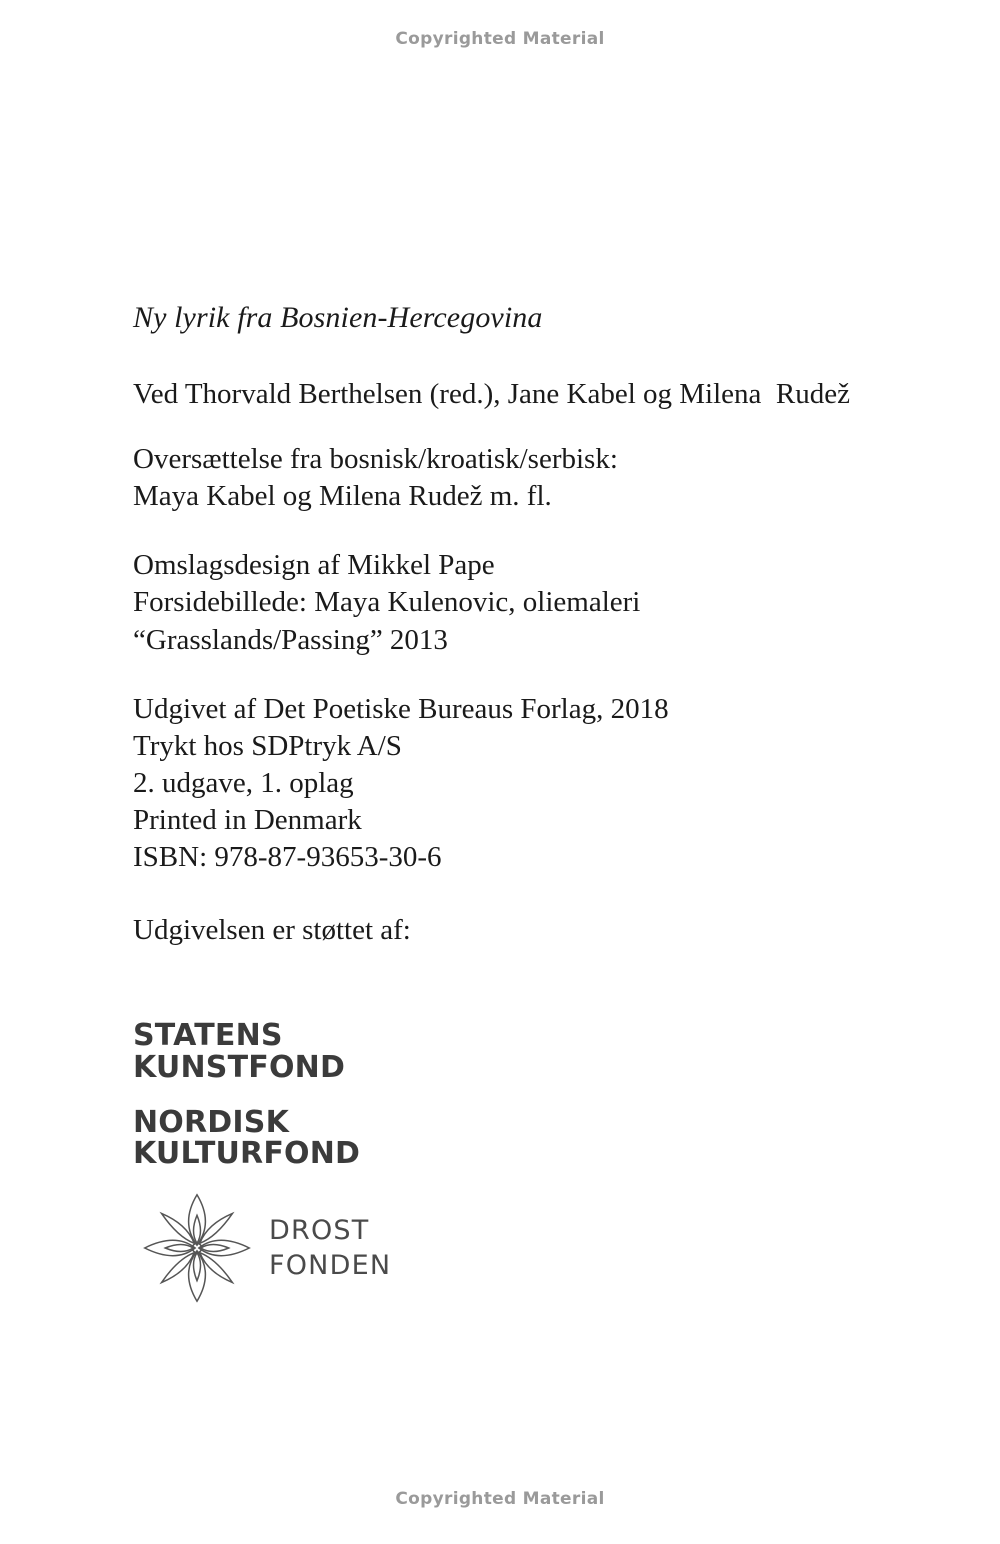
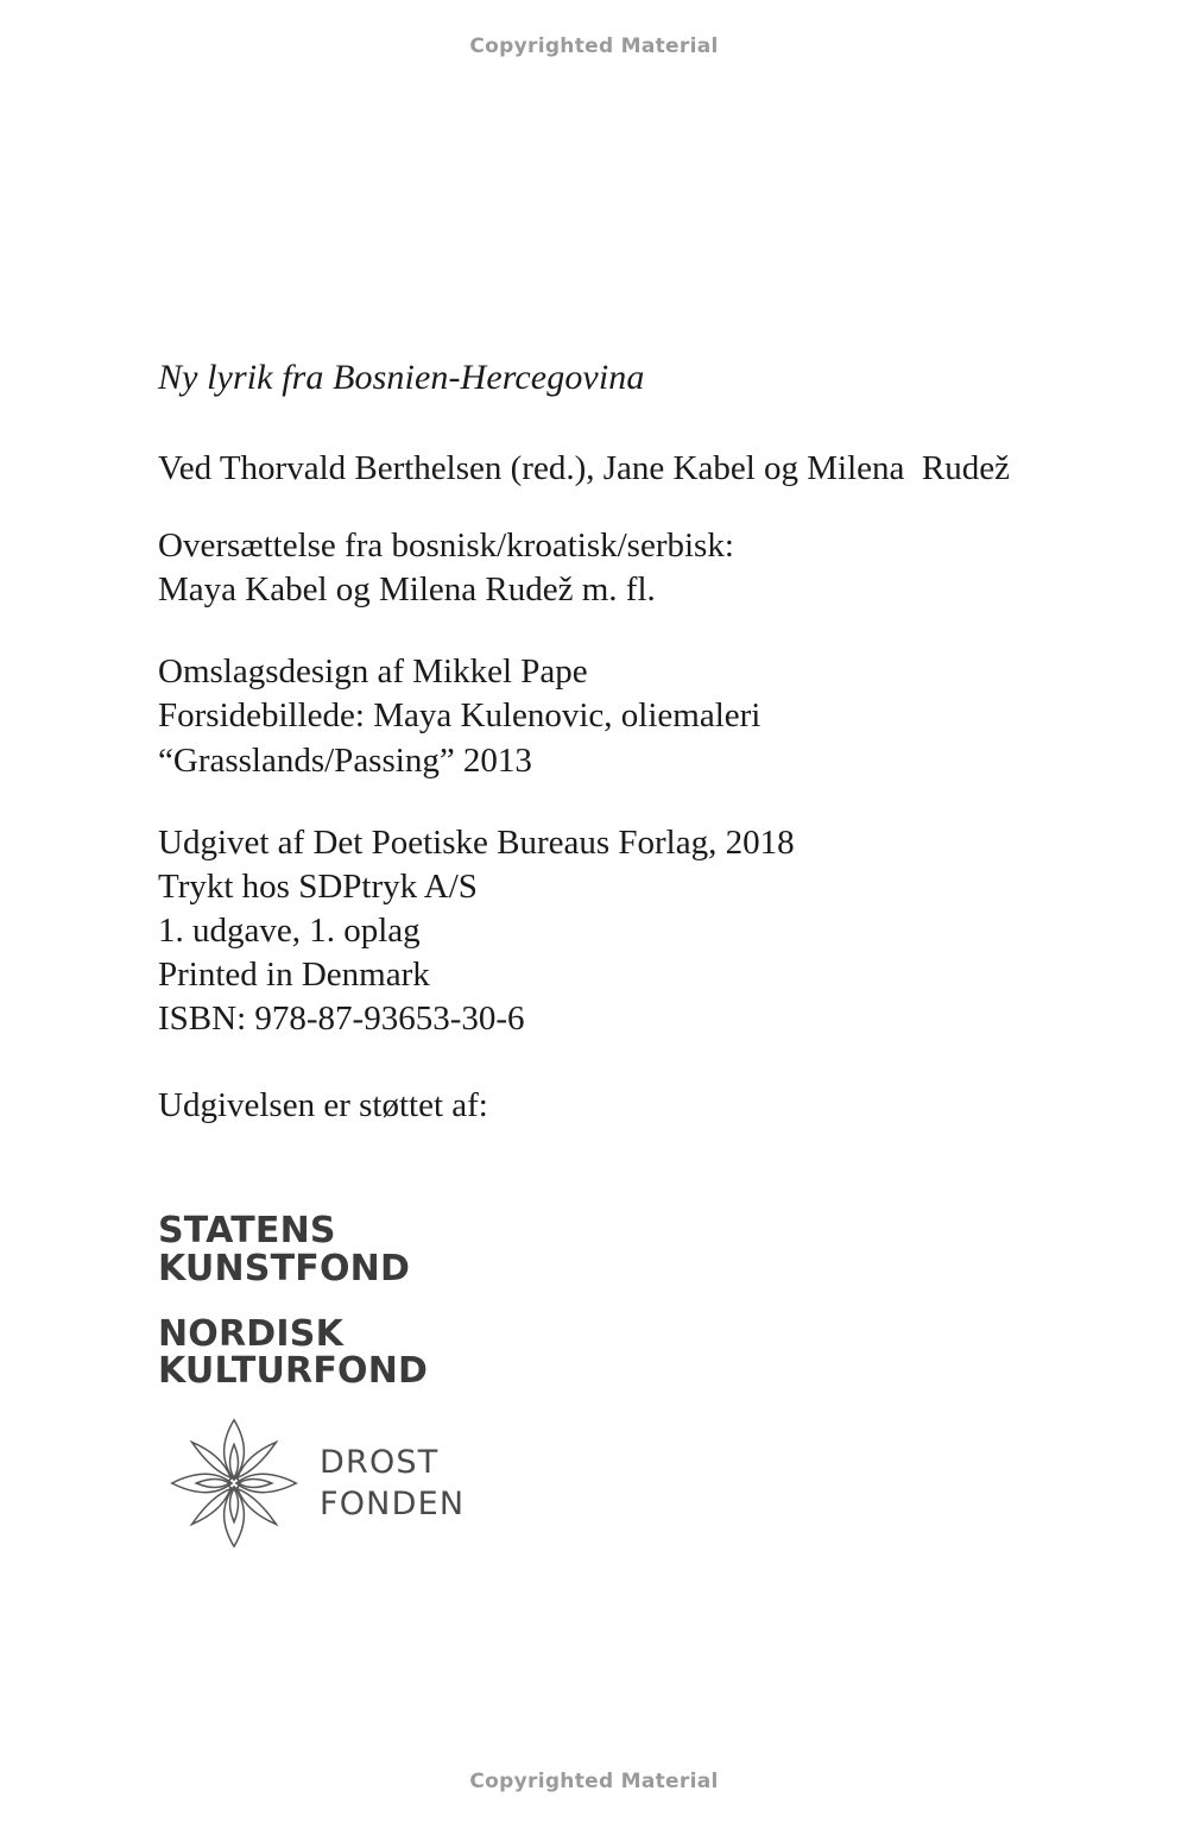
  Copyrighted Material
  Ny lyrik fra Bosnien-Hercegovina
  Ved Thorvald Berthelsen (red.), Jane Kabel og Milena Rudež
  Oversættelse fra bosnisk/kroatisk/serbisk:
  Maya Kabel og Milena Rudež m. fl.
  Omslagsdesign af Mikkel Pape
  Forsidebillede: Maya Kulenovic, oliemaleri
  “Grasslands/Passing” 2013
  Udgivet af Det Poetiske Bureaus Forlag, 2018
  Trykt hos SDPtryk A/S
- 2. udgave, 1. oplag
+ 1. udgave, 1. oplag
  Printed in Denmark
  ISBN: 978-87-93653-30-6
  Udgivelsen er støttet af:
  STATENS
  KUNSTFOND
  NORDISK
  KULTURFOND
  DROST
  FONDEN
  Copyrighted Material
